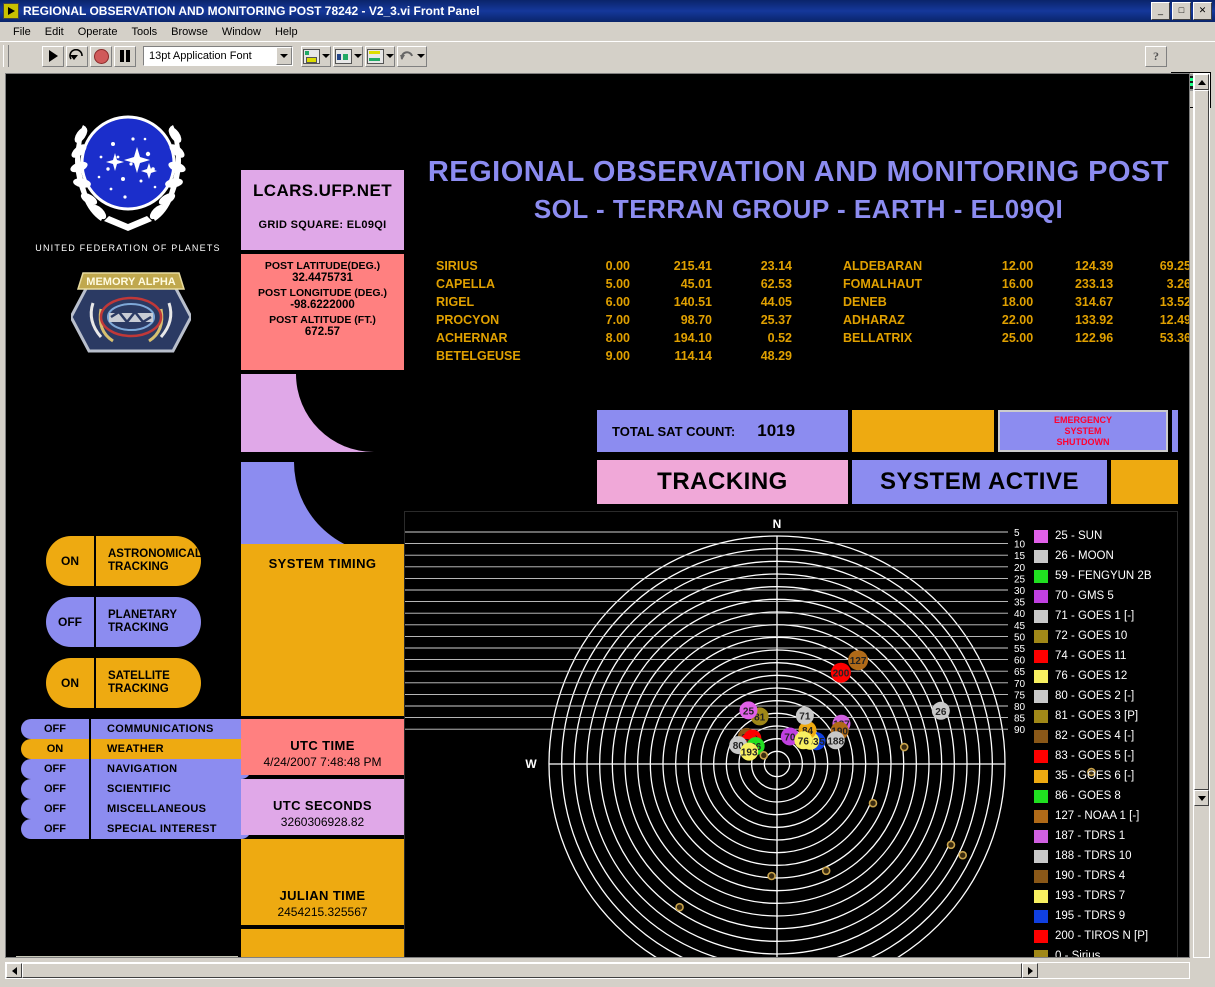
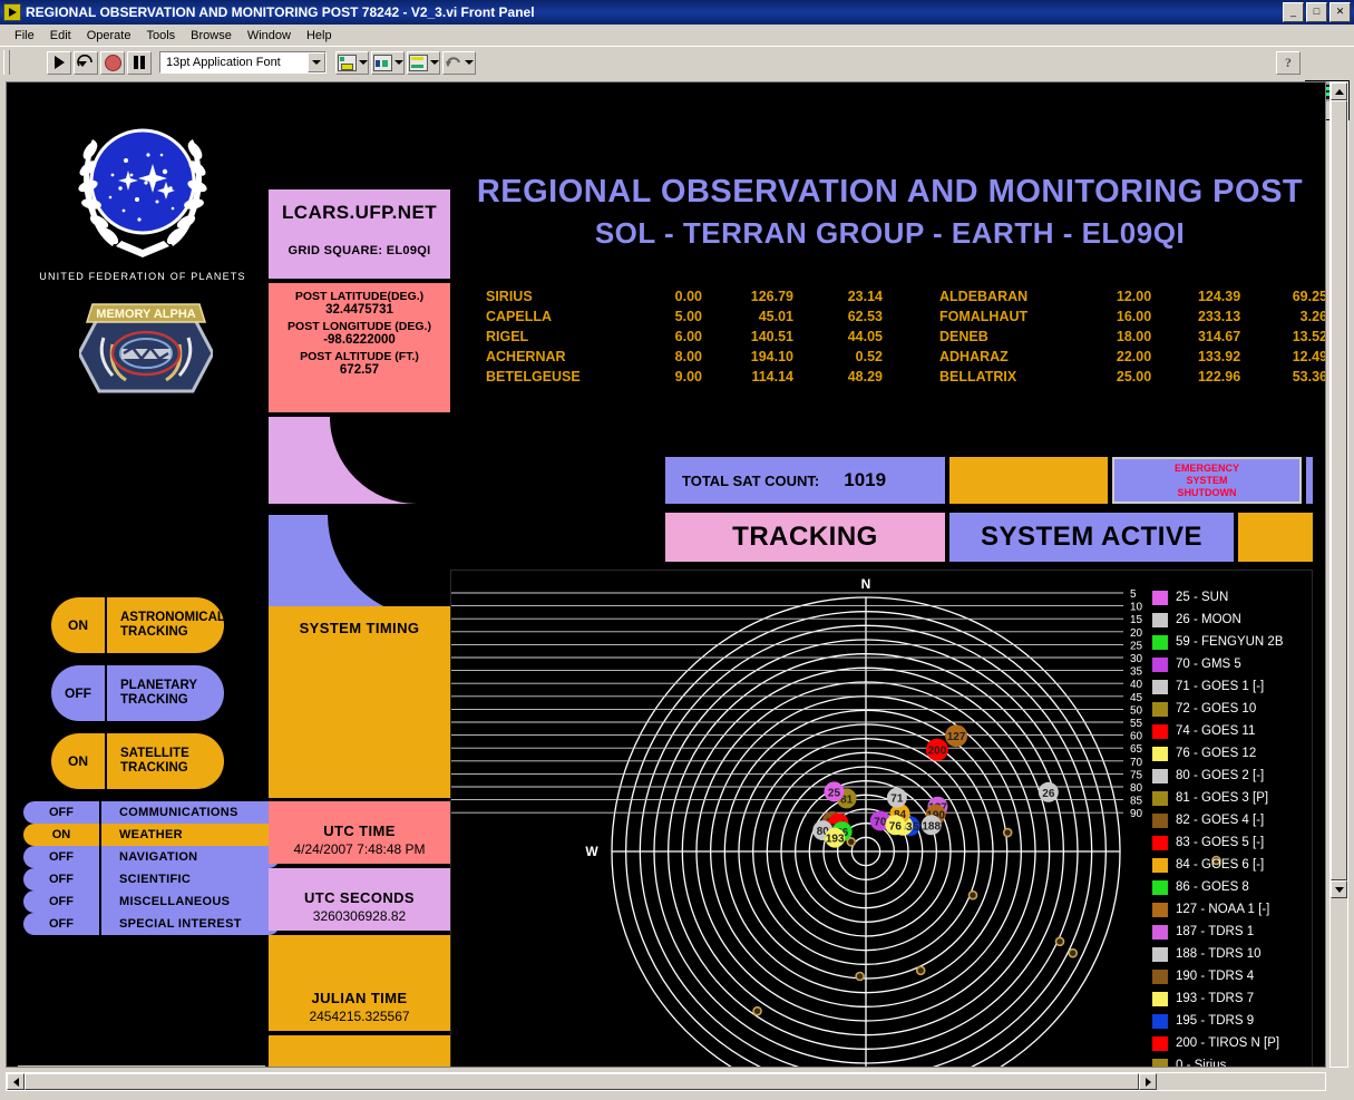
  REGIONAL OBSERVATION AND MONITORING POST 78242 - V2_3.vi Front Panel
  _
  □
  ✕
  File
  Edit
  Operate
  Tools
  Browse
  Window
  Help
  13pt Application Font
  ?
  UNITED FEDERATION OF PLANETS
  MEMORY ALPHA
  LCARS.UFP.NET
  GRID SQUARE: EL09QI
  POST LATITUDE(DEG.)
  32.4475731
  POST LONGITUDE (DEG.)
  -98.6222000
  POST ALTITUDE (FT.)
  672.57
  REGIONAL OBSERVATION AND MONITORING POST
  SOL - TERRAN GROUP - EARTH - EL09QI
- SIRIUS	0.00	215.41	23.14
+ SIRIUS	0.00	126.79	23.14
  CAPELLA	5.00	45.01	62.53
  RIGEL	6.00	140.51	44.05
- PROCYON	7.00	98.70	25.37
  ACHERNAR	8.00	194.10	0.52
  BETELGEUSE	9.00	114.14	48.29
  ALDEBARAN	12.00	124.39	69.25
  FOMALHAUT	16.00	233.13	3.26
  DENEB	18.00	314.67	13.52
  ADHARAZ	22.00	133.92	12.49
  BELLATRIX	25.00	122.96	53.36
  TOTAL SAT COUNT:
  1019
  EMERGENCY
  SYSTEM
  SHUTDOWN
  TRACKING
  SYSTEM ACTIVE
  ON
  ASTRONOMICAL
  TRACKING
  OFF
  PLANETARY
  TRACKING
  ON
  SATELLITE
  TRACKING
  OFF
  COMMUNICATIONS
  ON
  WEATHER
  OFF
  NAVIGATION
  OFF
  SCIENTIFIC
  OFF
  MISCELLANEOUS
  OFF
  SPECIAL INTEREST
  SYSTEM TIMING
  UTC TIME
  4/24/2007 7:48:48 PM
  UTC SECONDS
  3260306928.82
  JULIAN TIME
  2454215.325567
  5
  10
  15
  20
  25
  30
  35
  40
  45
  50
  55
  60
  65
  70
  75
  80
  85
  90
  N
  W
  200
  127
  26
  188
  71
  70
  81
  25
  80
  193
  76
  25 - SUN
  26 - MOON
  59 - FENGYUN 2B
  70 - GMS 5
  71 - GOES 1 [-]
  72 - GOES 10
  74 - GOES 11
  76 - GOES 12
  80 - GOES 2 [-]
  81 - GOES 3 [P]
  82 - GOES 4 [-]
  83 - GOES 5 [-]
- 35 - GOES 6 [-]
+ 84 - GOES 6 [-]
  86 - GOES 8
  127 - NOAA 1 [-]
  187 - TDRS 1
  188 - TDRS 10
  190 - TDRS 4
  193 - TDRS 7
  195 - TDRS 9
  200 - TIROS N [P]
  0 - Sirius
